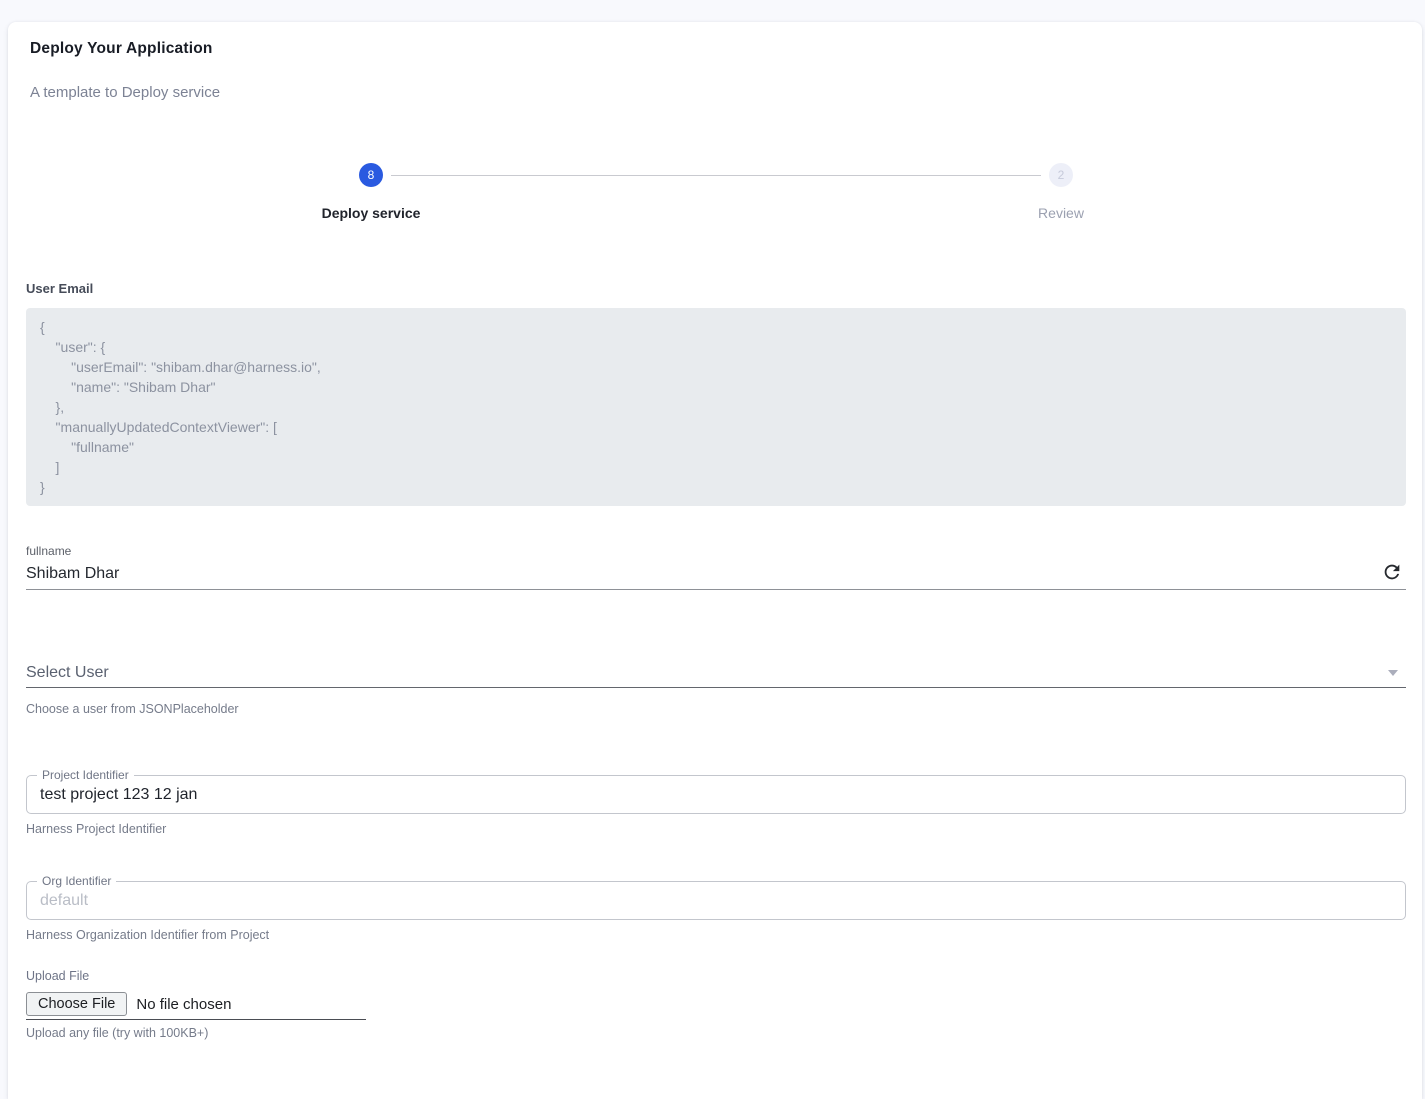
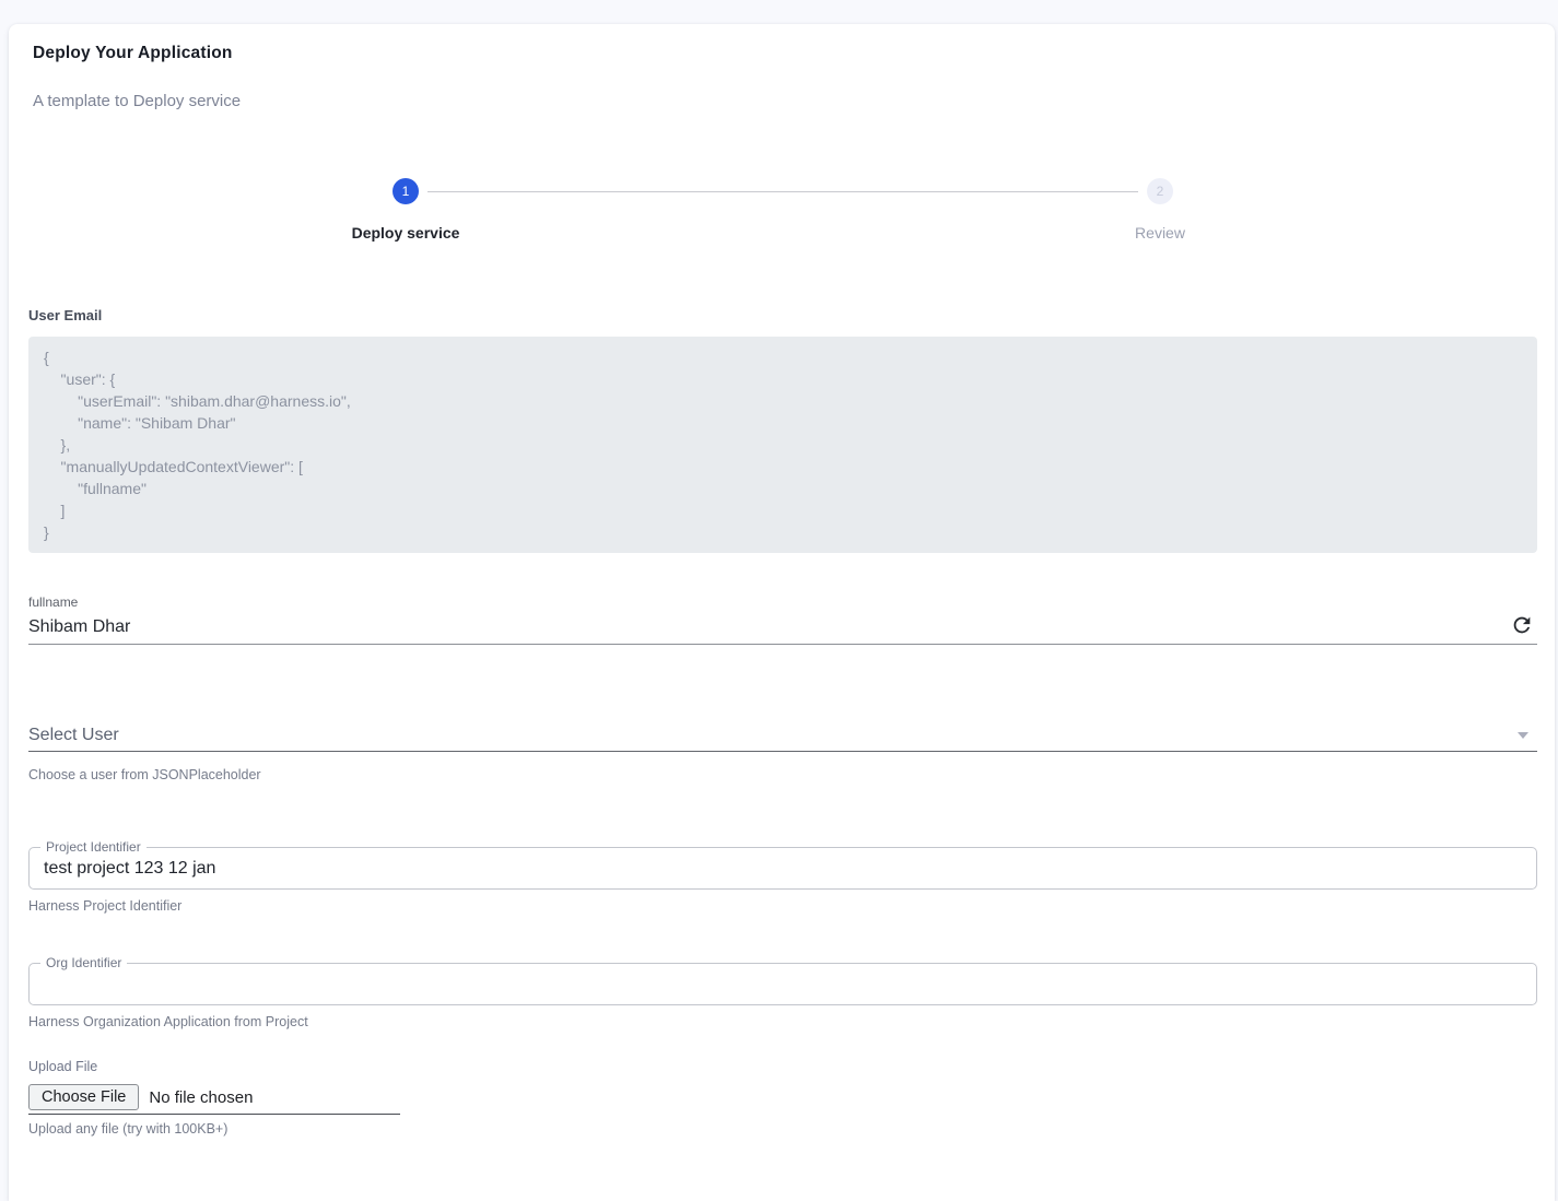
  Deploy Your Application
  A template to Deploy service
- 8
+ 1
  Deploy service
  2
  Review
  User Email
  {
  "user": {
  "userEmail": "shibam.dhar@harness.io",
  "name": "Shibam Dhar"
  },
  "manuallyUpdatedContextViewer": [
  "fullname"
  ]
  }
  fullname
  Shibam Dhar
  Select User
  Choose a user from JSONPlaceholder
  Project Identifier
  test project 123 12 jan
  Harness Project Identifier
  Org Identifier
- default
- Harness Organization Identifier from Project
+ Harness Organization Application from Project
  Upload File
  Choose File
  No file chosen
  Upload any file (try with 100KB+)
